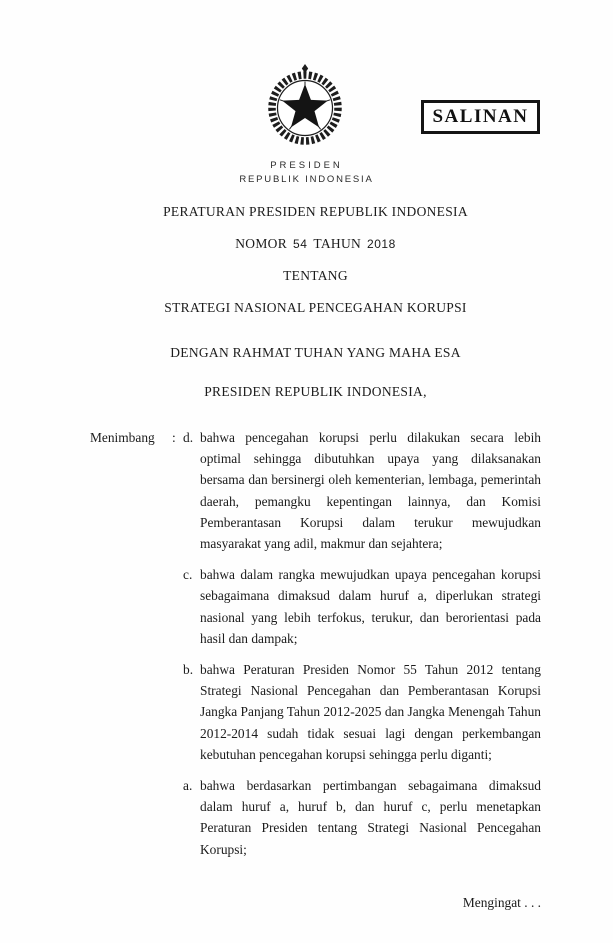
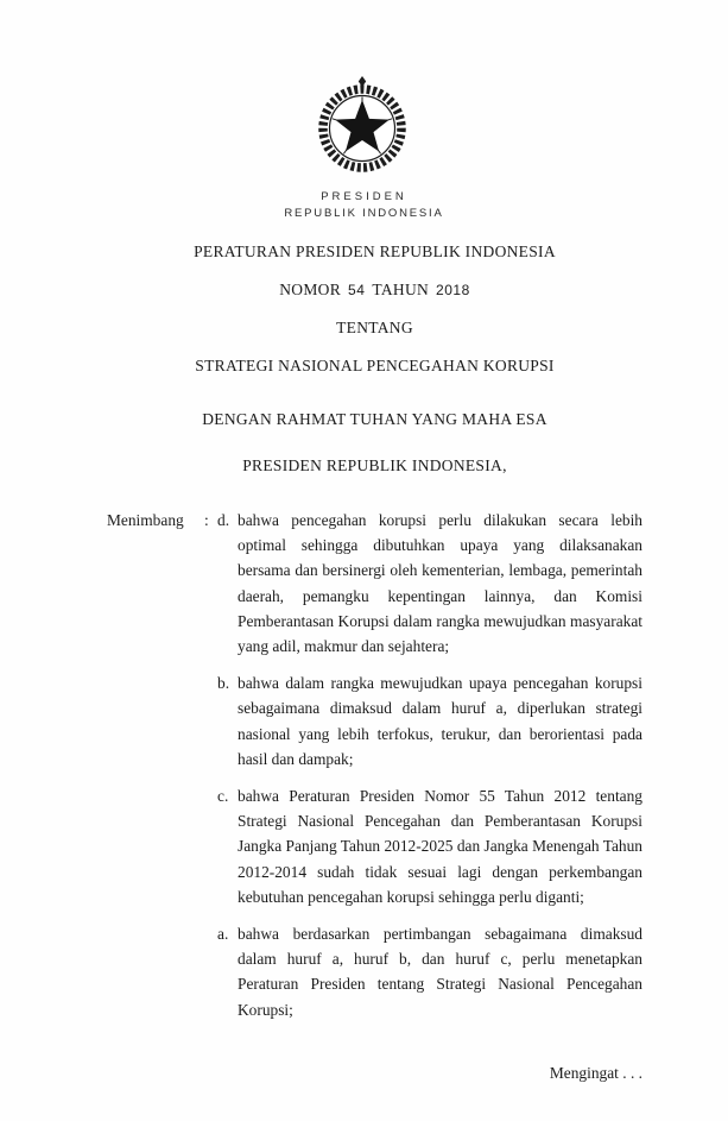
- SALINAN
  PRESIDEN
  REPUBLIK INDONESIA
  PERATURAN PRESIDEN REPUBLIK INDONESIA
  NOMOR 54 TAHUN 2018
  TENTANG
  STRATEGI NASIONAL PENCEGAHAN KORUPSI
  DENGAN RAHMAT TUHAN YANG MAHA ESA
  PRESIDEN REPUBLIK INDONESIA,
  Menimbang
  :
  d.
- bahwa pencegahan korupsi perlu dilakukan secara lebih optimal sehingga dibutuhkan upaya yang dilaksanakan bersama dan bersinergi oleh kementerian, lembaga, pemerintah daerah, pemangku kepentingan lainnya, dan Komisi Pemberantasan Korupsi dalam terukur mewujudkan masyarakat yang adil, makmur dan sejahtera;
+ bahwa pencegahan korupsi perlu dilakukan secara lebih optimal sehingga dibutuhkan upaya yang dilaksanakan bersama dan bersinergi oleh kementerian, lembaga, pemerintah daerah, pemangku kepentingan lainnya, dan Komisi Pemberantasan Korupsi dalam rangka mewujudkan masyarakat yang adil, makmur dan sejahtera;
- c.
+ b.
  bahwa dalam rangka mewujudkan upaya pencegahan korupsi sebagaimana dimaksud dalam huruf a, diperlukan strategi nasional yang lebih terfokus, terukur, dan berorientasi pada hasil dan dampak;
- b.
+ c.
  bahwa Peraturan Presiden Nomor 55 Tahun 2012 tentang Strategi Nasional Pencegahan dan Pemberantasan Korupsi Jangka Panjang Tahun 2012-2025 dan Jangka Menengah Tahun 2012-2014 sudah tidak sesuai lagi dengan perkembangan kebutuhan pencegahan korupsi sehingga perlu diganti;
  a.
  bahwa berdasarkan pertimbangan sebagaimana dimaksud dalam huruf a, huruf b, dan huruf c, perlu menetapkan Peraturan Presiden tentang Strategi Nasional Pencegahan Korupsi;
  Mengingat . . .
